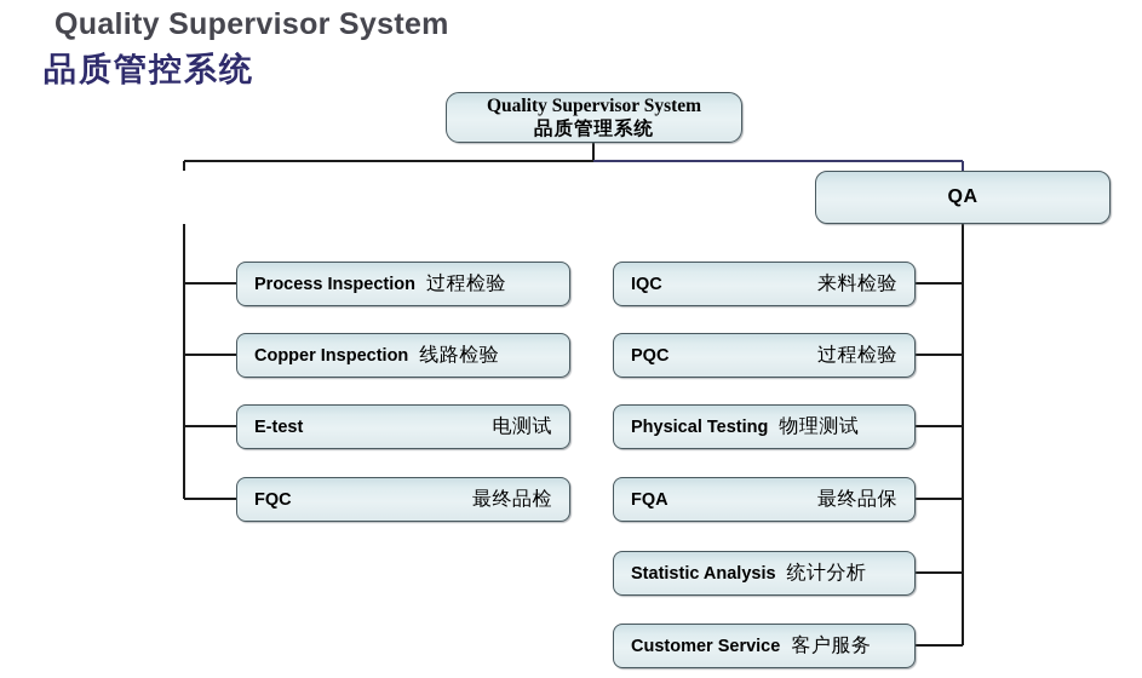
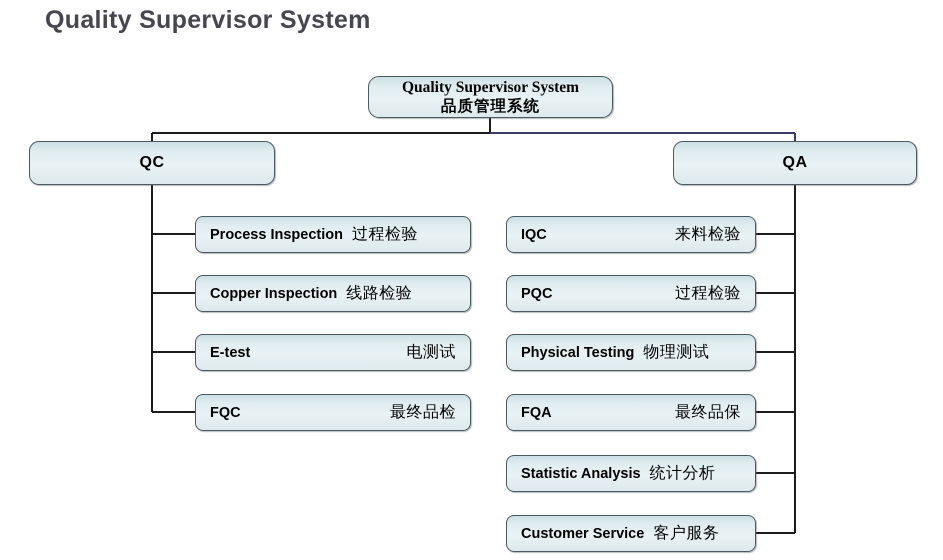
  Quality Supervisor System
- 品质管控系统
  Quality Supervisor System
  品质管理系统
+ QC
  QA
  Process Inspection
  过程检验
  Copper Inspection
  线路检验
  E-test
  电测试
  FQC
  最终品检
  IQC
  来料检验
  PQC
  过程检验
  Physical Testing
  物理测试
  FQA
  最终品保
  Statistic Analysis
  统计分析
  Customer Service
  客户服务
